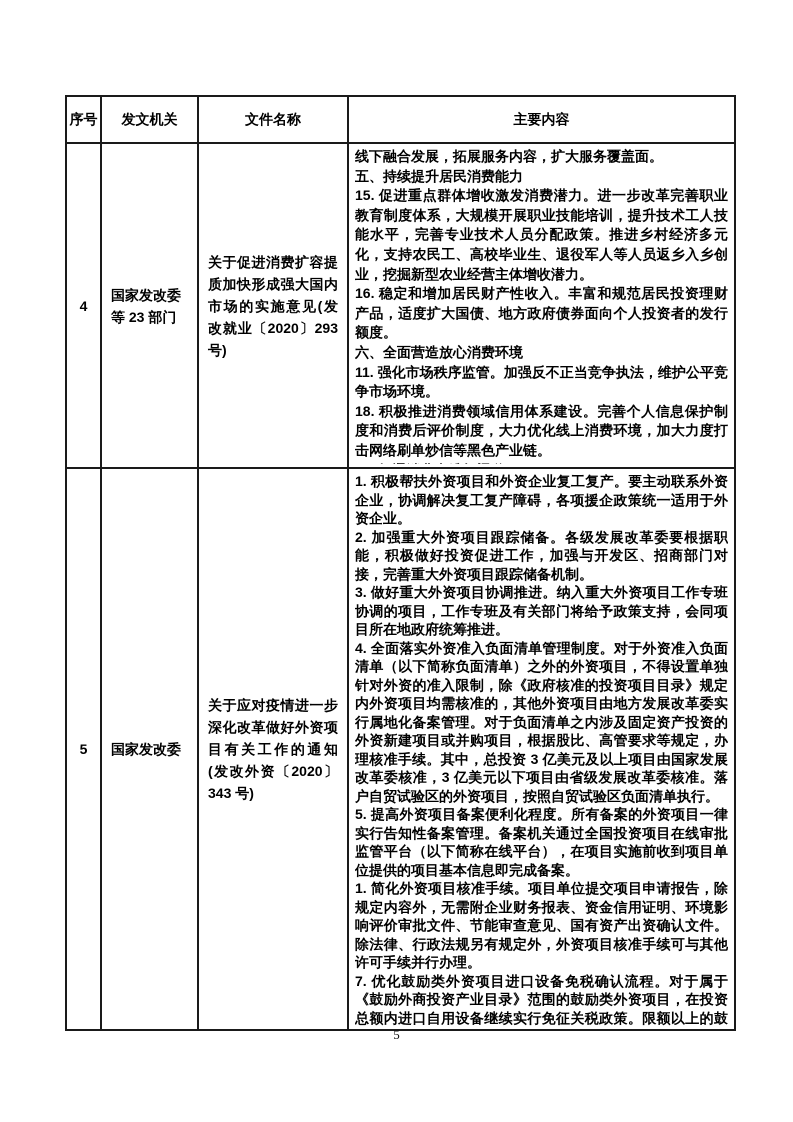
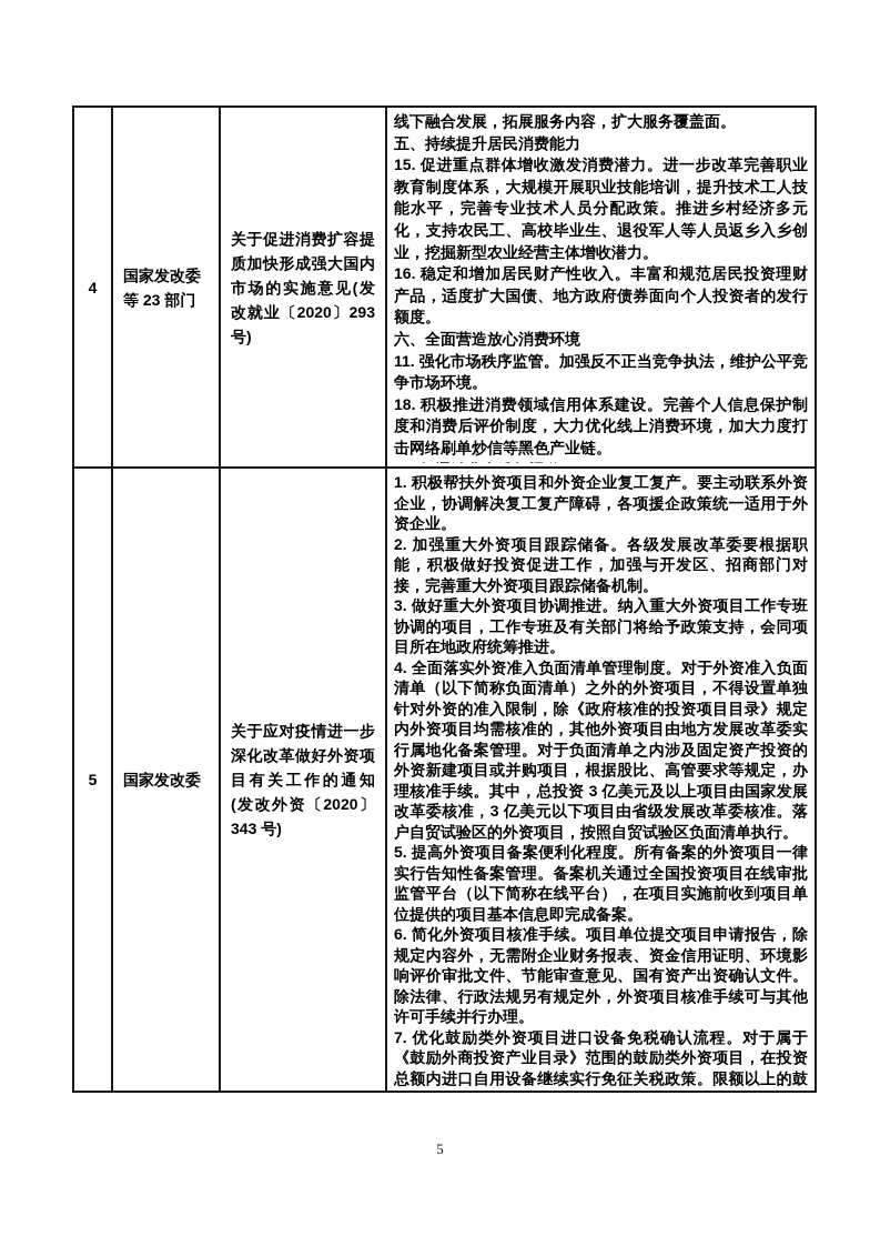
- 序号	发文机关	文件名称	主要内容
  4	国家发改委等 23 部门	关于促进消费扩容提质加快形成强大国内市场的实施意见(发改就业〔2020〕293 号)	线下融合发展，拓展服务内容，扩大服务覆盖面。 五、持续提升居民消费能力 15. 促进重点群体增收激发消费潜力。进一步改革完善职业教育制度体系，大规模开展职业技能培训，提升技术工人技能水平，完善专业技术人员分配政策。推进乡村经济多元化，支持农民工、高校毕业生、退役军人等人员返乡入乡创业，挖掘新型农业经营主体增收潜力。 16. 稳定和增加居民财产性收入。丰富和规范居民投资理财产品，适度扩大国债、地方政府债券面向个人投资者的发行额度。 六、全面营造放心消费环境 11. 强化市场秩序监管。加强反不正当竞争执法，维护公平竞争市场环境。 18. 积极推进消费领域信用体系建设。完善个人信息保护制度和消费后评价制度，大力优化线上消费环境，加大力度打击网络刷单炒信等黑色产业链。
- 5	国家发改委	关于应对疫情进一步深化改革做好外资项目有关工作的通知(发改外资〔2020〕343 号)	1. 积极帮扶外资项目和外资企业复工复产。要主动联系外资企业，协调解决复工复产障碍，各项援企政策统一适用于外资企业。 2. 加强重大外资项目跟踪储备。各级发展改革委要根据职能，积极做好投资促进工作，加强与开发区、招商部门对接，完善重大外资项目跟踪储备机制。 3. 做好重大外资项目协调推进。纳入重大外资项目工作专班协调的项目，工作专班及有关部门将给予政策支持，会同项目所在地政府统筹推进。 4. 全面落实外资准入负面清单管理制度。对于外资准入负面清单（以下简称负面清单）之外的外资项目，不得设置单独针对外资的准入限制，除《政府核准的投资项目目录》规定内外资项目均需核准的，其他外资项目由地方发展改革委实行属地化备案管理。对于负面清单之内涉及固定资产投资的外资新建项目或并购项目，根据股比、高管要求等规定，办理核准手续。其中，总投资 3 亿美元及以上项目由国家发展改革委核准，3 亿美元以下项目由省级发展改革委核准。落户自贸试验区的外资项目，按照自贸试验区负面清单执行。 5. 提高外资项目备案便利化程度。所有备案的外资项目一律实行告知性备案管理。备案机关通过全国投资项目在线审批监管平台（以下简称在线平台），在项目实施前收到项目单位提供的项目基本信息即完成备案。 1. 简化外资项目核准手续。项目单位提交项目申请报告，除规定内容外，无需附企业财务报表、资金信用证明、环境影响评价审批文件、节能审查意见、国有资产出资确认文件。除法律、行政法规另有规定外，外资项目核准手续可与其他许可手续并行办理。 7. 优化鼓励类外资项目进口设备免税确认流程。对于属于《鼓励外商投资产业目录》范围的鼓励类外资项目，在投资总额内进口自用设备继续实行免征关税政策。限额以上的鼓
+ 5	国家发改委	关于应对疫情进一步深化改革做好外资项目有关工作的通知(发改外资〔2020〕343 号)	1. 积极帮扶外资项目和外资企业复工复产。要主动联系外资企业，协调解决复工复产障碍，各项援企政策统一适用于外资企业。 2. 加强重大外资项目跟踪储备。各级发展改革委要根据职能，积极做好投资促进工作，加强与开发区、招商部门对接，完善重大外资项目跟踪储备机制。 3. 做好重大外资项目协调推进。纳入重大外资项目工作专班协调的项目，工作专班及有关部门将给予政策支持，会同项目所在地政府统筹推进。 4. 全面落实外资准入负面清单管理制度。对于外资准入负面清单（以下简称负面清单）之外的外资项目，不得设置单独针对外资的准入限制，除《政府核准的投资项目目录》规定内外资项目均需核准的，其他外资项目由地方发展改革委实行属地化备案管理。对于负面清单之内涉及固定资产投资的外资新建项目或并购项目，根据股比、高管要求等规定，办理核准手续。其中，总投资 3 亿美元及以上项目由国家发展改革委核准，3 亿美元以下项目由省级发展改革委核准。落户自贸试验区的外资项目，按照自贸试验区负面清单执行。 5. 提高外资项目备案便利化程度。所有备案的外资项目一律实行告知性备案管理。备案机关通过全国投资项目在线审批监管平台（以下简称在线平台），在项目实施前收到项目单位提供的项目基本信息即完成备案。 6. 简化外资项目核准手续。项目单位提交项目申请报告，除规定内容外，无需附企业财务报表、资金信用证明、环境影响评价审批文件、节能审查意见、国有资产出资确认文件。除法律、行政法规另有规定外，外资项目核准手续可与其他许可手续并行办理。 7. 优化鼓励类外资项目进口设备免税确认流程。对于属于《鼓励外商投资产业目录》范围的鼓励类外资项目，在投资总额内进口自用设备继续实行免征关税政策。限额以上的鼓
  5
